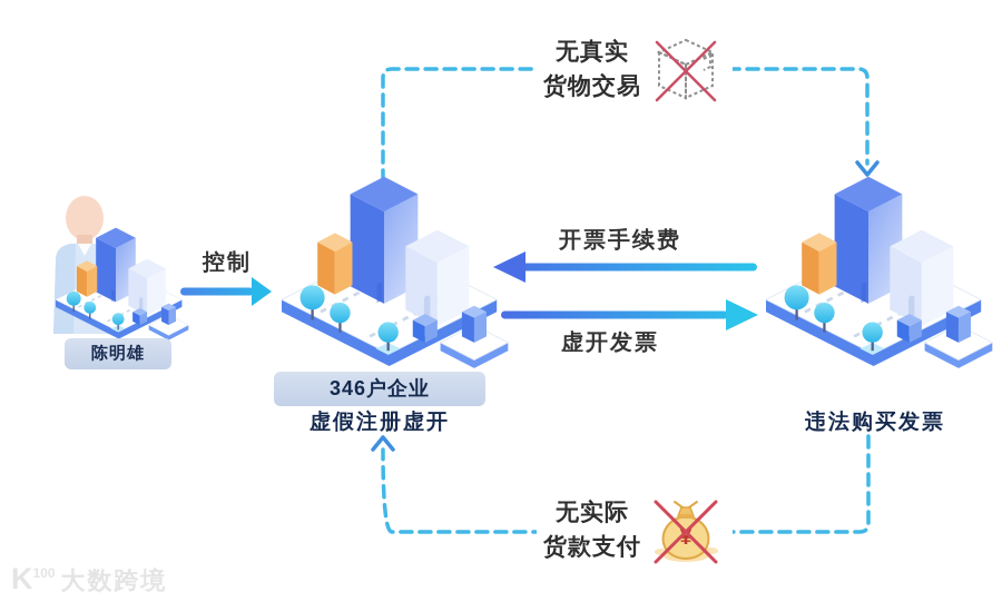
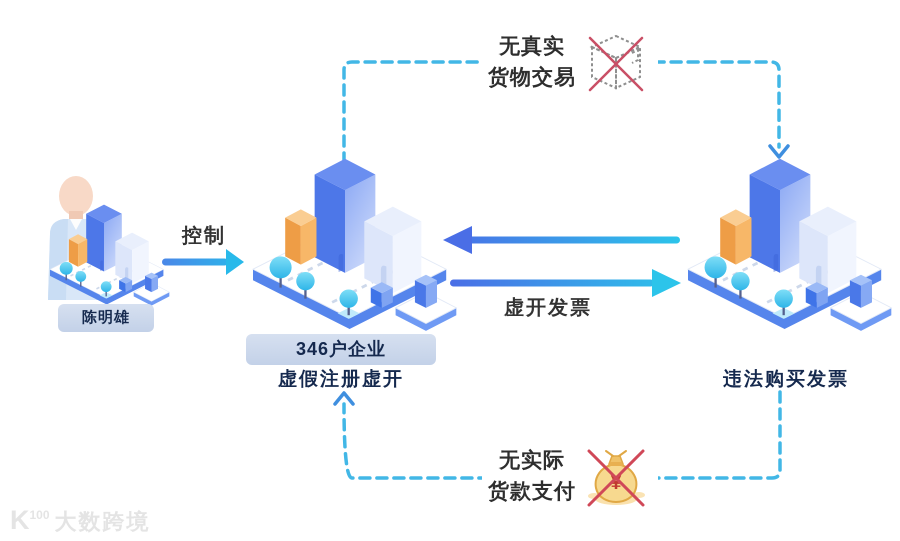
  无真实
  货物交易
  无实际
  货款支付
  ¥
  控制
- 开票手续费
  虚开发票
  陈明雄
  346户企业
  虚假注册虚开
  违法购买发票
  K100
  大数跨境
